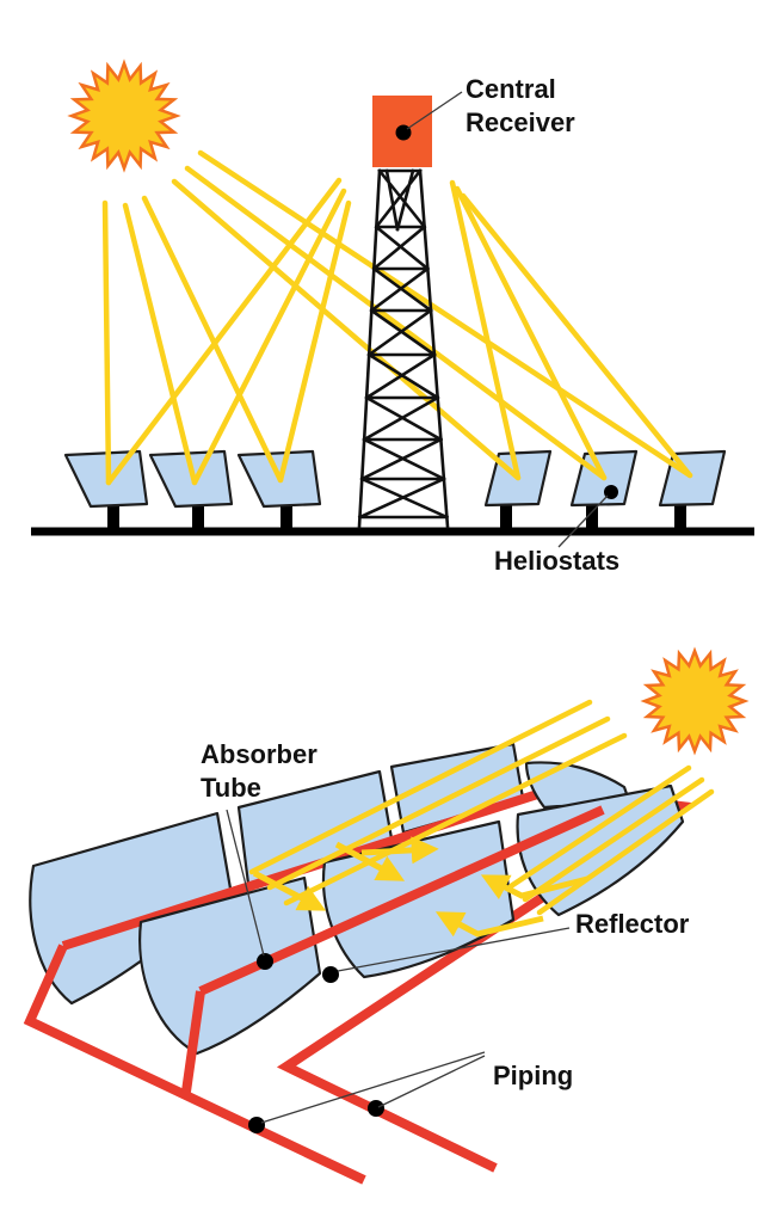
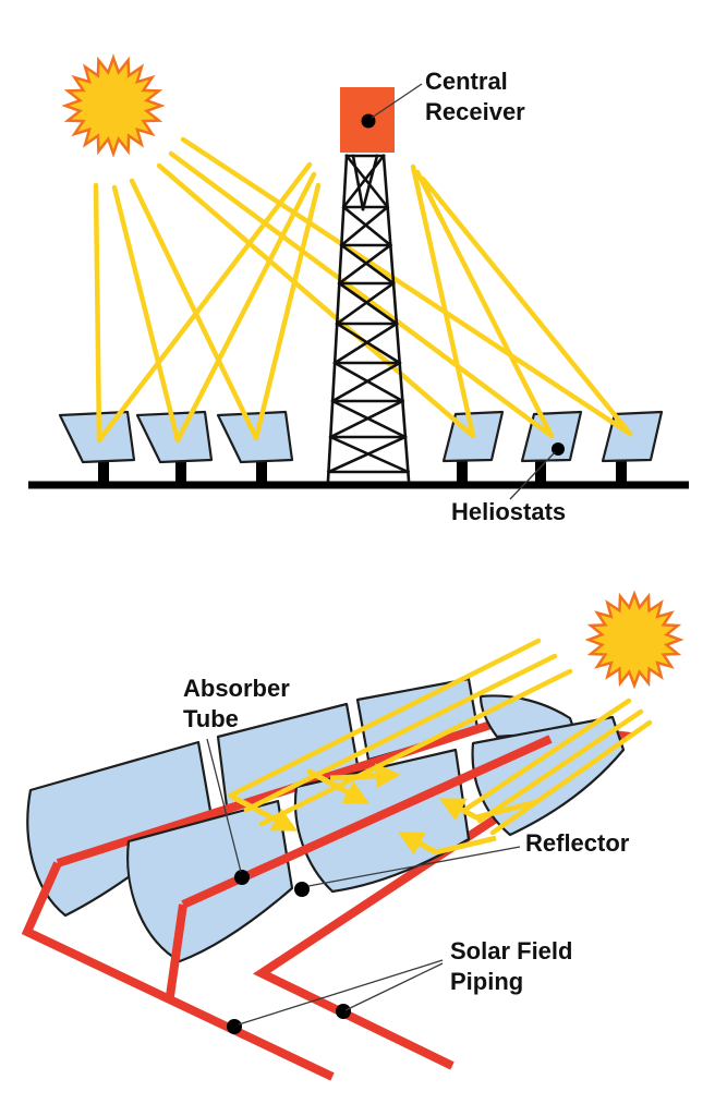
  Central
  Receiver
  Heliostats
  Absorber
  Tube
  Reflector
+ Solar Field
  Piping
